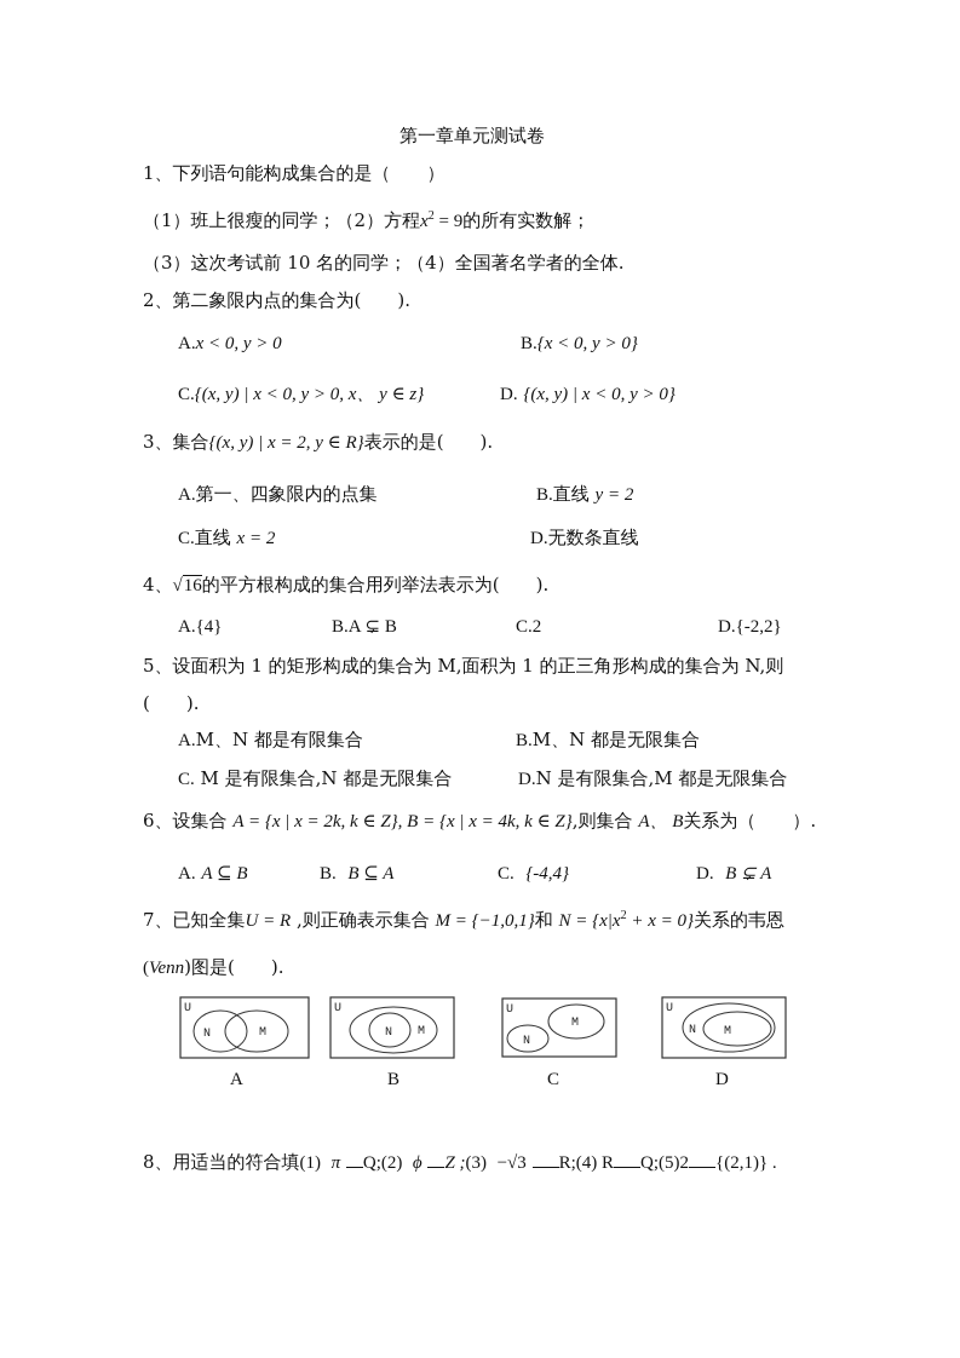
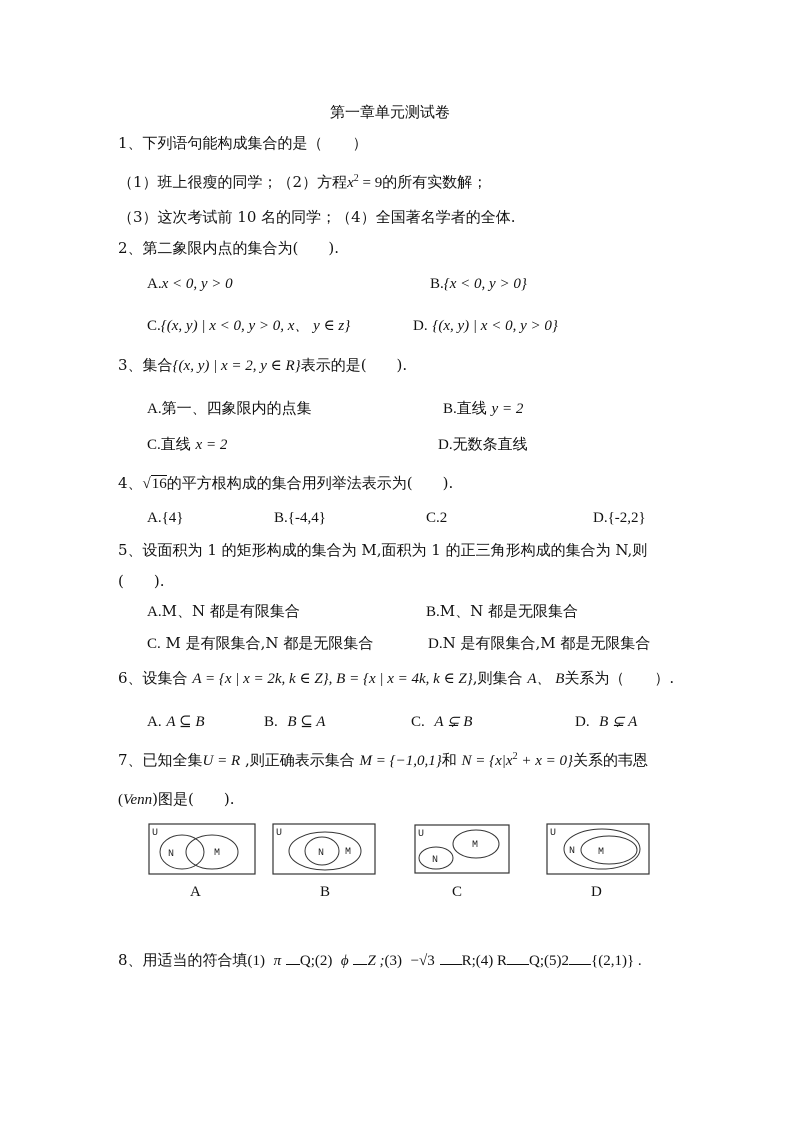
  第一章单元测试卷
  1、下列语句能构成集合的是（ ）
  （1）班上很瘦的同学；（2）方程x2 = 9的所有实数解；
  （3）这次考试前 10 名的同学；（4）全国著名学者的全体.
  2、第二象限内点的集合为( ).
  A.x < 0, y > 0
  B.{x < 0, y > 0}
  C.{(x, y) | x < 0, y > 0, x、 y ∈ z}
  D. {(x, y) | x < 0, y > 0}
  3、集合{(x, y) | x = 2, y ∈ R}表示的是( ).
  A.第一、四象限内的点集
  B.直线 y = 2
  C.直线 x = 2
  D.无数条直线
  4、√16的平方根构成的集合用列举法表示为( ).
  A.{4}
- B.A ⊊ B
+ B.{-4,4}
  C.2
  D.{-2,2}
  5、设面积为 1 的矩形构成的集合为 M,面积为 1 的正三角形构成的集合为 N,则
  ( ).
  A.M、N 都是有限集合
  B.M、N 都是无限集合
  C. M 是有限集合,N 都是无限集合
  D.N 是有限集合,M 都是无限集合
  6、设集合 A = {x | x = 2k, k ∈ Z}, B = {x | x = 4k, k ∈ Z},则集合 A、 B关系为（ ）.
  A. A ⊆ B
  B. B ⊆ A
- C. {-4,4}
+ C. A ⊊ B
  D. B ⊊ A
  7、已知全集U = R ,则正确表示集合 M = {−1,0,1}和 N = {x|x2 + x = 0}关系的韦恩
  (Venn)图是( ).
  U
  N
  M
  A
  U
  N
  M
  B
  U
  N
  M
  C
  U
  N
  M
  D
  8、用适当的符合填(1) π Q;(2) ϕ Z ;(3) −√3 R;(4) R Q;(5)2 {(2,1)} .
